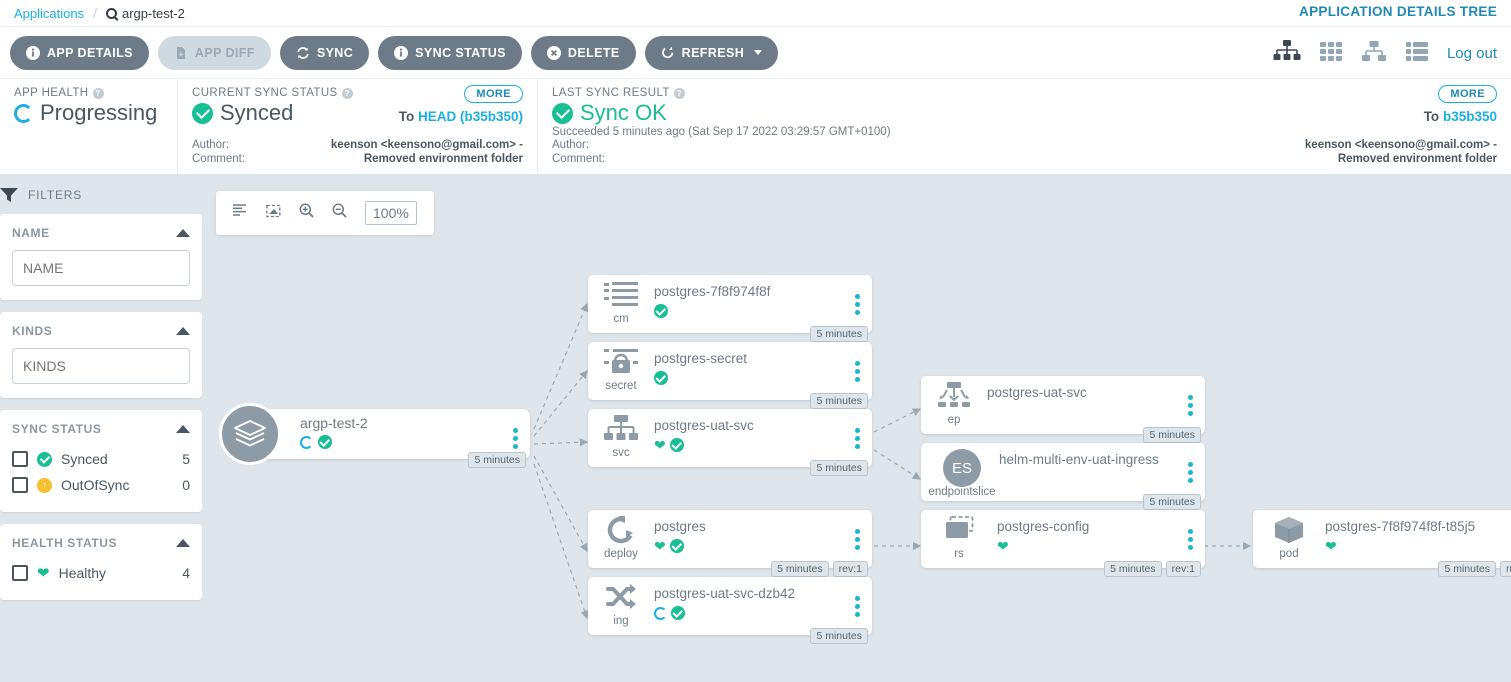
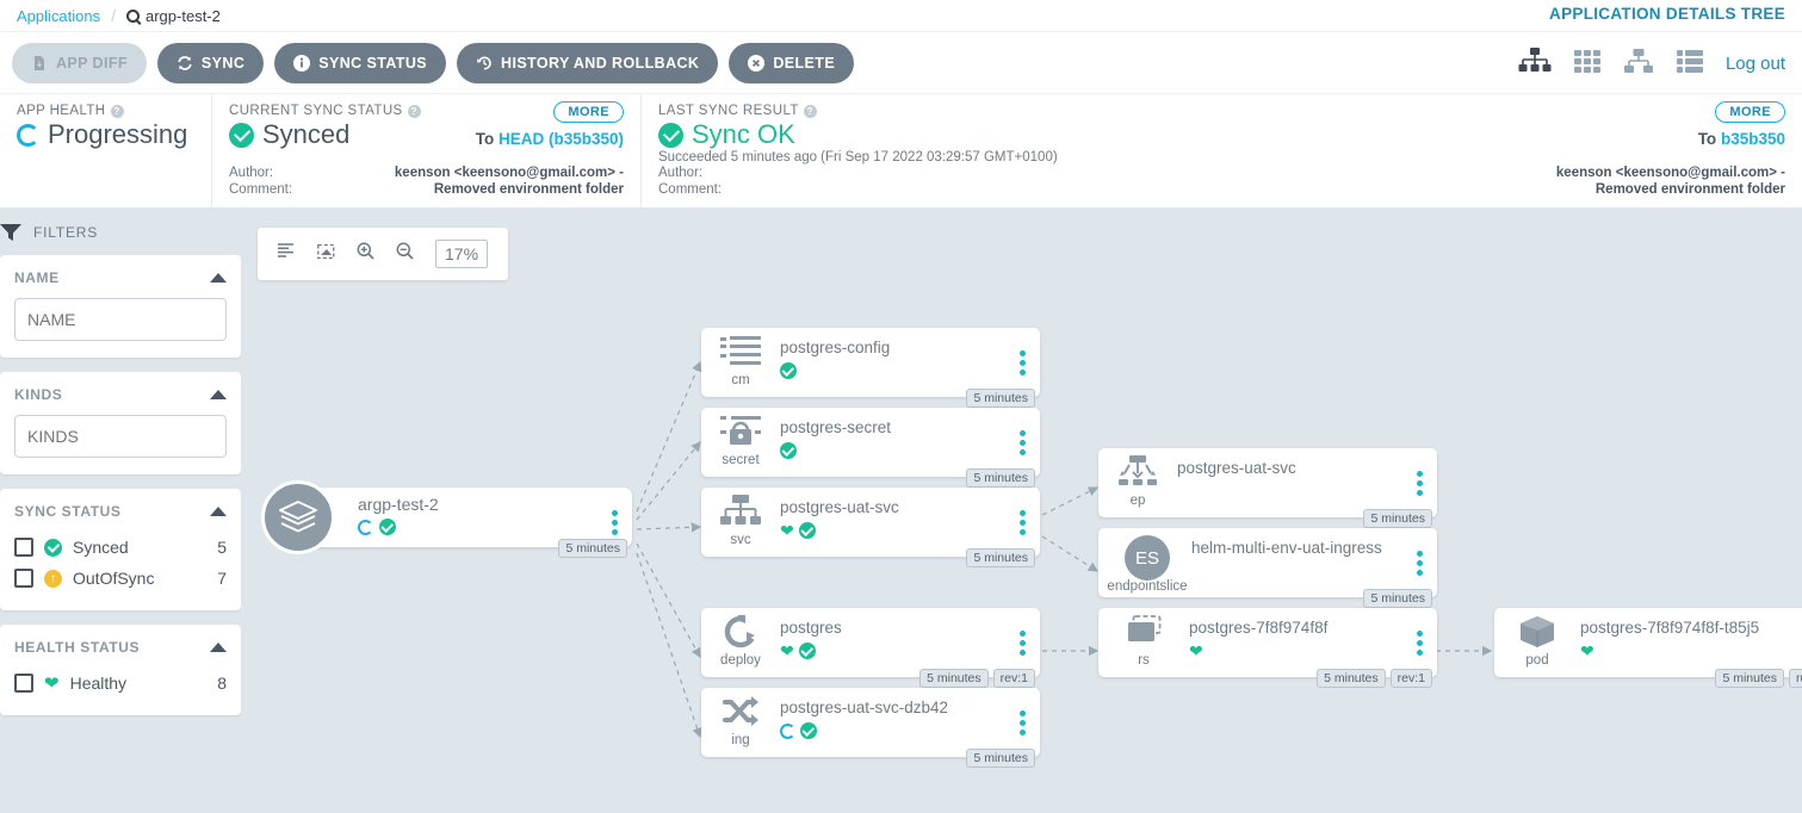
  Applications
  /
  argp-test-2
  APPLICATION DETAILS TREE
- APP DETAILS
  APP DIFF
  SYNC
  SYNC STATUS
+ HISTORY AND ROLLBACK
  DELETE
- REFRESH
  Log out
  APP HEALTH
  ?
  Progressing
  CURRENT SYNC STATUS
  ?
  Synced
  MORE
  To HEAD (b35b350)
  Author:
  keenson <keensono@gmail.com> -
  Comment:
  Removed environment folder
  LAST SYNC RESULT
  ?
  Sync OK
  MORE
  To b35b350
- Succeeded 5 minutes ago (Sat Sep 17 2022 03:29:57 GMT+0100)
+ Succeeded 5 minutes ago (Fri Sep 17 2022 03:29:57 GMT+0100)
  Author:
  keenson <keensono@gmail.com> -
  Comment:
  Removed environment folder
  FILTERS
  NAME
  NAME
  KINDS
  KINDS
  SYNC STATUS
  Synced
  5
  ↑
  OutOfSync
- 0
+ 7
  HEALTH STATUS
  ❤
  Healthy
- 4
+ 8
- 100%
+ 17%
  argp-test-2
  5 minutes
  cm
- postgres-7f8f974f8f
+ postgres-config
  5 minutes
  secret
  postgres-secret
  5 minutes
  svc
  postgres-uat-svc
  ❤
  5 minutes
  deploy
  postgres
  ❤
  5 minutes
  rev:1
  ing
  postgres-uat-svc-dzb42
  5 minutes
  ep
  postgres-uat-svc
  5 minutes
  ES
  endpointslice
  helm-multi-env-uat-ingress
  5 minutes
  rs
- postgres-config
+ postgres-7f8f974f8f
  ❤
  5 minutes
  rev:1
  pod
  postgres-7f8f974f8f-t85j5
  ❤
  5 minutes
